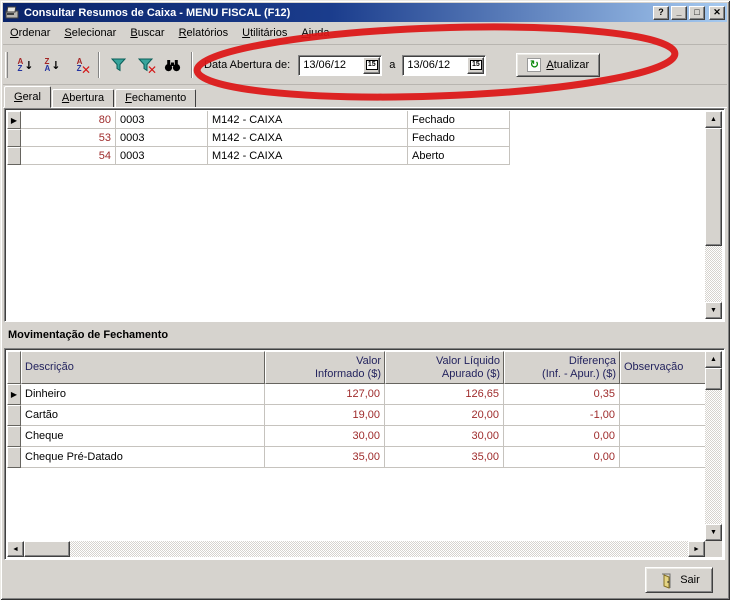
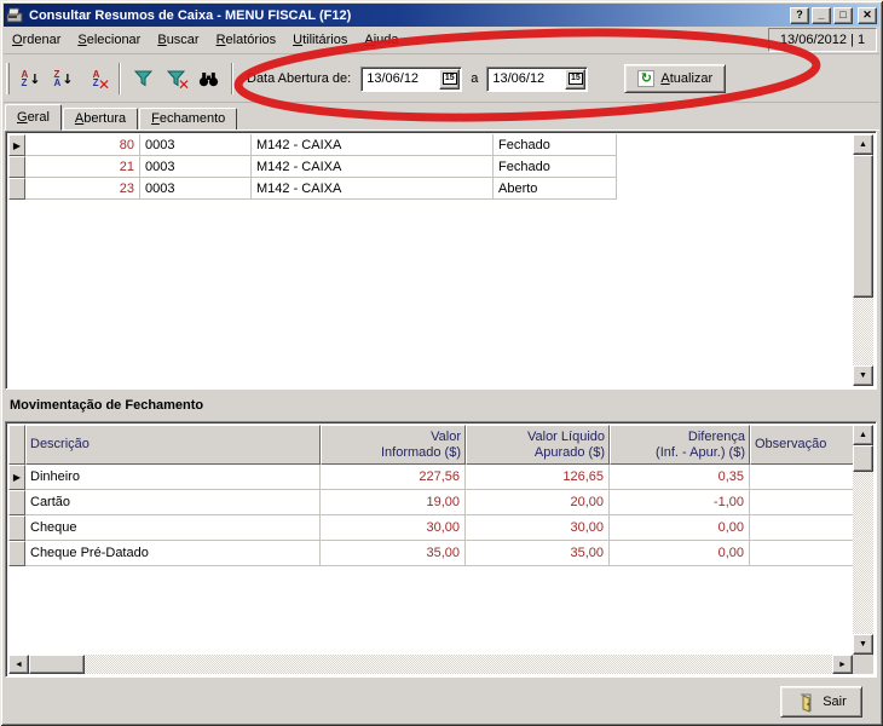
  Consultar Resumos de Caixa - MENU FISCAL (F12)
  ?
  _
  □
  ✕
  Ordenar
  Selecionar
  Buscar
  Relatórios
  Utilitários
+ 13/06/2012 | 1
  A
  Z
  ↓
  Z
  A
  ↓
  A
  Z
  ✕
  ✕
  Data Abertura de:
  13/06/12
  a
  13/06/12
  ↻
  Atualizar
  Geral
  Abertura
  Fechamento
  ▶
  80
  0003
  M142 - CAIXA
  Fechado
- 53
+ 21
  0003
  M142 - CAIXA
  Fechado
- 54
+ 23
  0003
  M142 - CAIXA
  Aberto
  Movimentação de Fechamento
  Descrição
  Valor
  Informado ($)
  Valor Líquido
  Apurado ($)
  Diferença
  (Inf. - Apur.) ($)
  Observação
  ▶
  Dinheiro
- 127,00
+ 227,56
  126,65
  0,35
  Cartão
  19,00
  20,00
  -1,00
  Cheque
  30,00
  30,00
  0,00
  Cheque Pré-Datado
  35,00
  35,00
  0,00
  Sair
